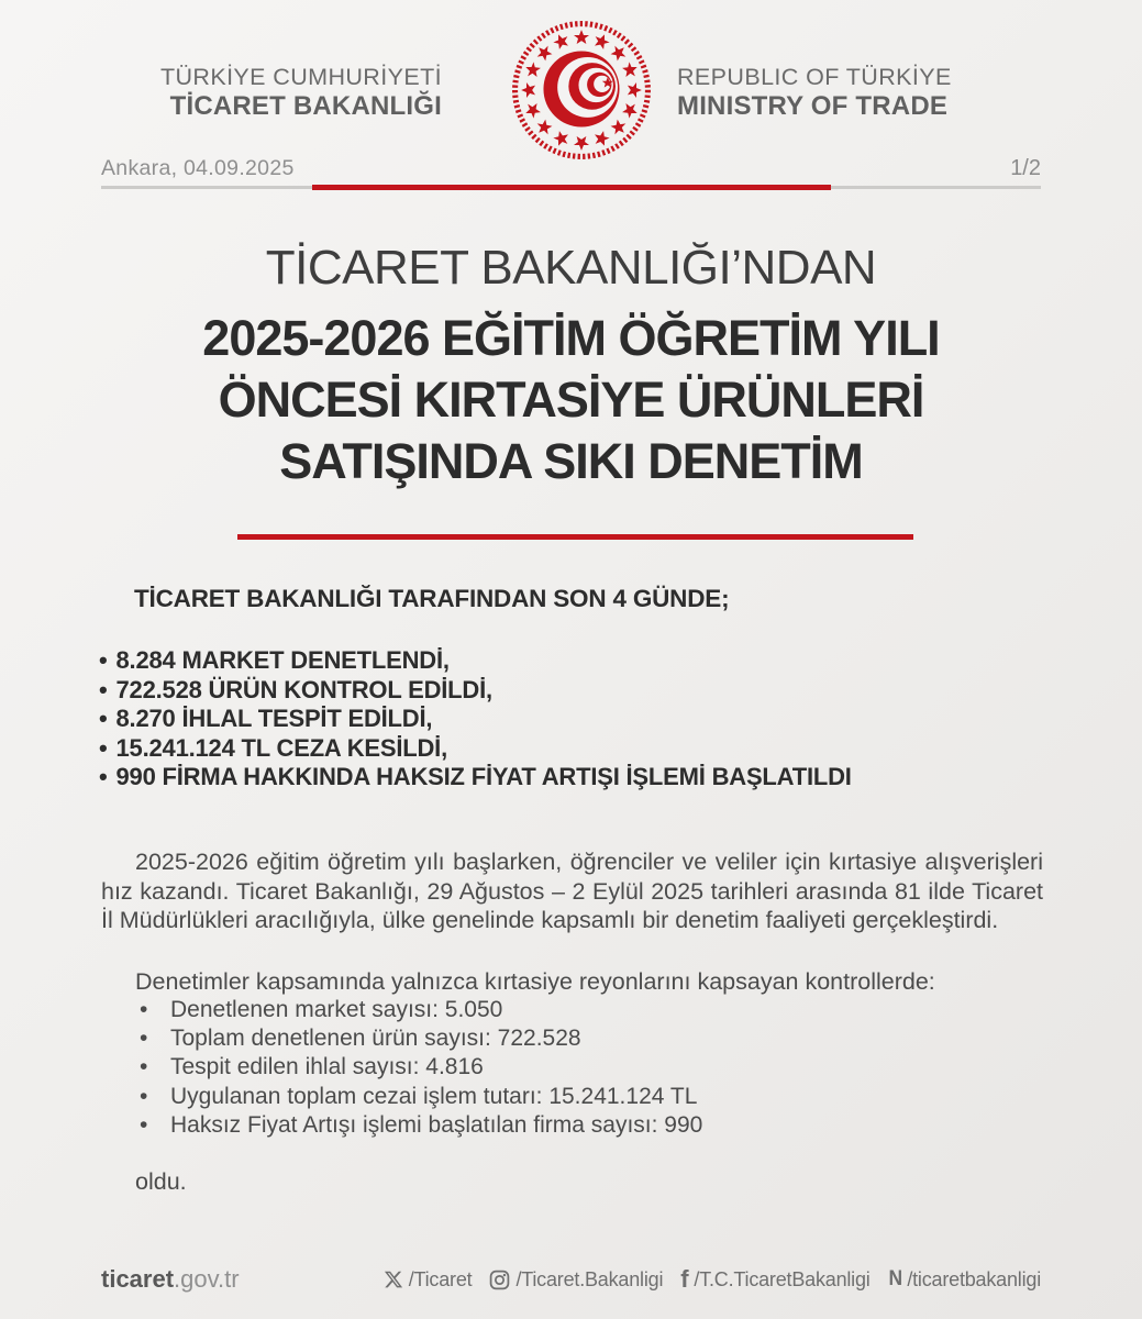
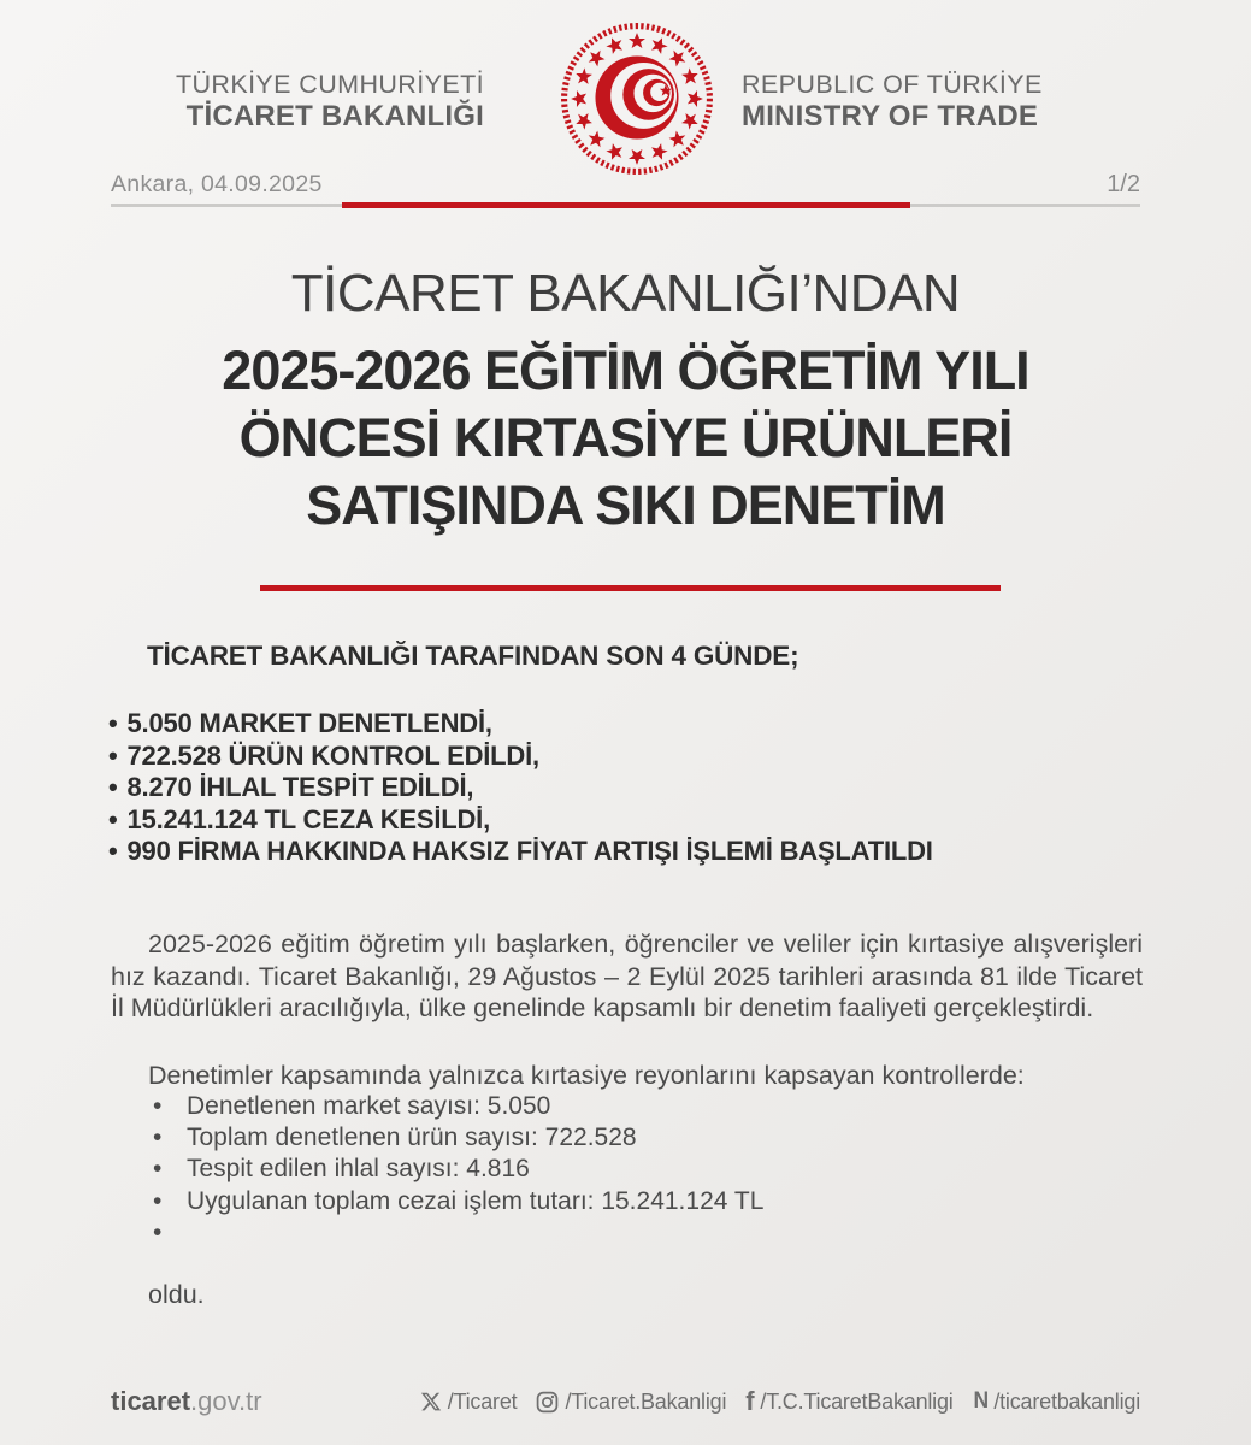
  TÜRKİYE CUMHURİYETİ
  TİCARET BAKANLIĞI
  REPUBLIC OF TÜRKİYE
  MINISTRY OF TRADE
  Ankara, 04.09.2025
  1/2
  TİCARET BAKANLIĞI’NDAN
  2025-2026 EĞİTİM ÖĞRETİM YILI
  ÖNCESİ KIRTASİYE ÜRÜNLERİ
  SATIŞINDA SIKI DENETİM
  TİCARET BAKANLIĞI TARAFINDAN SON 4 GÜNDE;
  •
- 8.284 MARKET DENETLENDİ,
+ 5.050 MARKET DENETLENDİ,
  •
  722.528 ÜRÜN KONTROL EDİLDİ,
  •
  8.270 İHLAL TESPİT EDİLDİ,
  •
  15.241.124 TL CEZA KESİLDİ,
  •
  990 FİRMA HAKKINDA HAKSIZ FİYAT ARTIŞI İŞLEMİ BAŞLATILDI
  2025-2026 eğitim öğretim yılı başlarken, öğrenciler ve veliler için kırtasiye alışverişleri hız kazandı. Ticaret Bakanlığı, 29 Ağustos – 2 Eylül 2025 tarihleri arasında 81 ilde Ticaret İl Müdürlükleri aracılığıyla, ülke genelinde kapsamlı bir denetim faaliyeti gerçekleştirdi.
  Denetimler kapsamında yalnızca kırtasiye reyonlarını kapsayan kontrollerde:
  •
  Denetlenen market sayısı: 5.050
  •
  Toplam denetlenen ürün sayısı: 722.528
  •
  Tespit edilen ihlal sayısı: 4.816
  •
  Uygulanan toplam cezai işlem tutarı: 15.241.124 TL
  •
- Haksız Fiyat Artışı işlemi başlatılan firma sayısı: 990
  oldu.
  ticaret.gov.tr
  /Ticaret
  /Ticaret.Bakanligi
  f
  /T.C.TicaretBakanligi
  N
  /ticaretbakanligi
